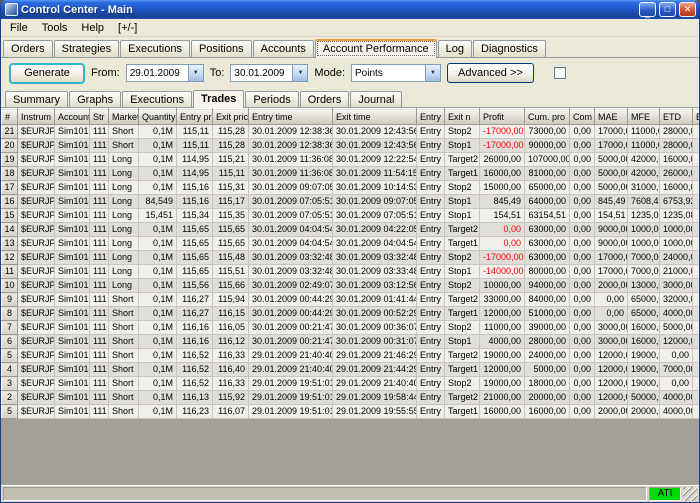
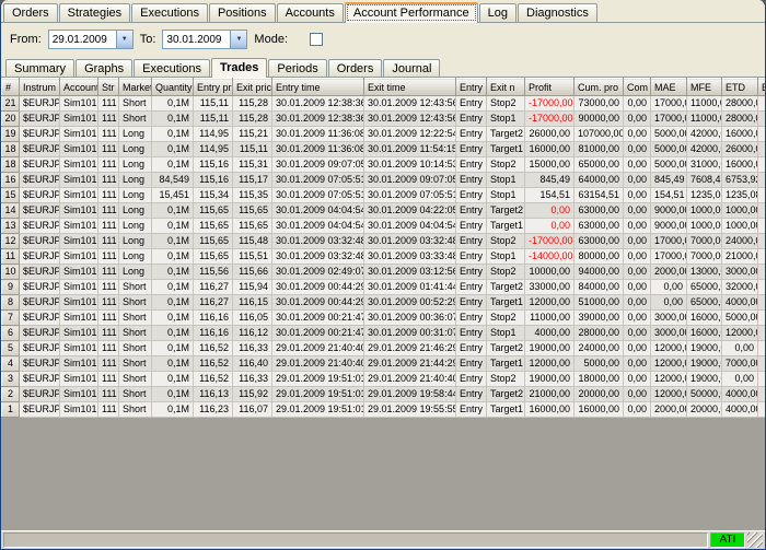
- Control Center - Main
- _
- □
- ✕
- File
- Tools
- Help
- [+/-]
  Orders
  Strategies
  Executions
  Positions
  Accounts
  Account Performance
  Log
  Diagnostics
- Generate
  From:
  29.01.2009
  To:
  30.01.2009
  Mode:
- Points
- Advanced >>
  Summary
  Graphs
  Executions
  Trades
  Periods
  Orders
  Journal
  #	Instrum	Accoun	Str	Marke	Quantity	Entry pr	Exit pric	Entry time	Exit time	Entry	Exit n	Profit	Cum. pro	Com	MAE	MFE	ETD
  21	$EURJP	Sim101	111	Short	0,1M	115,11	115,28	30.01.2009 12:38:3	30.01.2009 12:43:5	Entry	Stop2	-17000,00	73000,00	0,00	17000,	11000,	28000,
  20	$EURJP	Sim101	111	Short	0,1M	115,11	115,28	30.01.2009 12:38:3	30.01.2009 12:43:5	Entry	Stop1	-17000,00	90000,00	0,00	17000,	11000,	28000,
  19	$EURJP	Sim101	111	Long	0,1M	114,95	115,21	30.01.2009 11:36:08	30.01.2009 12:22:5	Entry	Target2	26000,00	107000,00	0,00	5000,0	42000,	16000,
  18	$EURJP	Sim101	111	Long	0,1M	114,95	115,11	30.01.2009 11:36:08	30.01.2009 11:54:15	Entry	Target1	16000,00	81000,00	0,00	5000,0	42000,	26000,
- 17	$EURJP	Sim101	111	Long	0,1M	115,16	115,31	30.01.2009 09:07:0	30.01.2009 10:14:5	Entry	Stop2	15000,00	65000,00	0,00	5000,0	31000,	16000,
+ 18	$EURJP	Sim101	111	Long	0,1M	115,16	115,31	30.01.2009 09:07:0	30.01.2009 10:14:5	Entry	Stop2	15000,00	65000,00	0,00	5000,0	31000,	16000,
  16	$EURJP	Sim101	111	Long	84,549	115,16	115,17	30.01.2009 07:05:5	30.01.2009 09:07:0	Entry	Stop1	845,49	64000,00	0,00	845,49	7608,4	6753,9
  15	$EURJP	Sim101	111	Long	15,451	115,34	115,35	30.01.2009 07:05:5	30.01.2009 07:05:5	Entry	Stop1	154,51	63154,51	0,00	154,51	1235,0	1235,0
  14	$EURJP	Sim101	111	Long	0,1M	115,65	115,65	30.01.2009 04:04:5	30.01.2009 04:22:0	Entry	Target2	0,00	63000,00	0,00	9000,0	1000,0	1000,0
  13	$EURJP	Sim101	111	Long	0,1M	115,65	115,65	30.01.2009 04:04:5	30.01.2009 04:04:5	Entry	Target1	0,00	63000,00	0,00	9000,0	1000,0	1000,0
  12	$EURJP	Sim101	111	Long	0,1M	115,65	115,48	30.01.2009 03:32:4	30.01.2009 03:32:4	Entry	Stop2	-17000,00	63000,00	0,00	17000,	7000,0	24000,
  11	$EURJP	Sim101	111	Long	0,1M	115,65	115,51	30.01.2009 03:32:4	30.01.2009 03:33:4	Entry	Stop1	-14000,00	80000,00	0,00	17000,	7000,0	21000,
  10	$EURJP	Sim101	111	Long	0,1M	115,56	115,66	30.01.2009 02:49:0	30.01.2009 03:12:5	Entry	Stop2	10000,00	94000,00	0,00	2000,0	13000,	3000,0
  9	$EURJP	Sim101	111	Short	0,1M	116,27	115,94	30.01.2009 00:44:2	30.01.2009 01:41:4	Entry	Target2	33000,00	84000,00	0,00	0,00	65000,	32000,
  8	$EURJP	Sim101	111	Short	0,1M	116,27	116,15	30.01.2009 00:44:2	30.01.2009 00:52:2	Entry	Target1	12000,00	51000,00	0,00	0,00	65000,	4000,0
  7	$EURJP	Sim101	111	Short	0,1M	116,16	116,05	30.01.2009 00:21:4	30.01.2009 00:36:0	Entry	Stop2	11000,00	39000,00	0,00	3000,0	16000,	5000,0
  6	$EURJP	Sim101	111	Short	0,1M	116,16	116,12	30.01.2009 00:21:4	30.01.2009 00:31:0	Entry	Stop1	4000,00	28000,00	0,00	3000,0	16000,	12000,
  5	$EURJP	Sim101	111	Short	0,1M	116,52	116,33	29.01.2009 21:40:4	29.01.2009 21:46:2	Entry	Target2	19000,00	24000,00	0,00	12000,	19000,	0,00
  4	$EURJP	Sim101	111	Short	0,1M	116,52	116,40	29.01.2009 21:40:4	29.01.2009 21:44:2	Entry	Target1	12000,00	5000,00	0,00	12000,	19000,	7000,0
  3	$EURJP	Sim101	111	Short	0,1M	116,52	116,33	29.01.2009 19:51:0	29.01.2009 21:40:4	Entry	Stop2	19000,00	18000,00	0,00	12000,	19000,	0,00
  2	$EURJP	Sim101	111	Short	0,1M	116,13	115,92	29.01.2009 19:51:0	29.01.2009 19:58:4	Entry	Target2	21000,00	20000,00	0,00	12000,	50000,	4000,0
- 5	$EURJP	Sim101	111	Short	0,1M	116,23	116,07	29.01.2009 19:51:0	29.01.2009 19:55:5	Entry	Target1	16000,00	16000,00	0,00	2000,0	20000,	4000,0
+ 1	$EURJP	Sim101	111	Short	0,1M	116,23	116,07	29.01.2009 19:51:0	29.01.2009 19:55:5	Entry	Target1	16000,00	16000,00	0,00	2000,0	20000,	4000,0
  ATI
